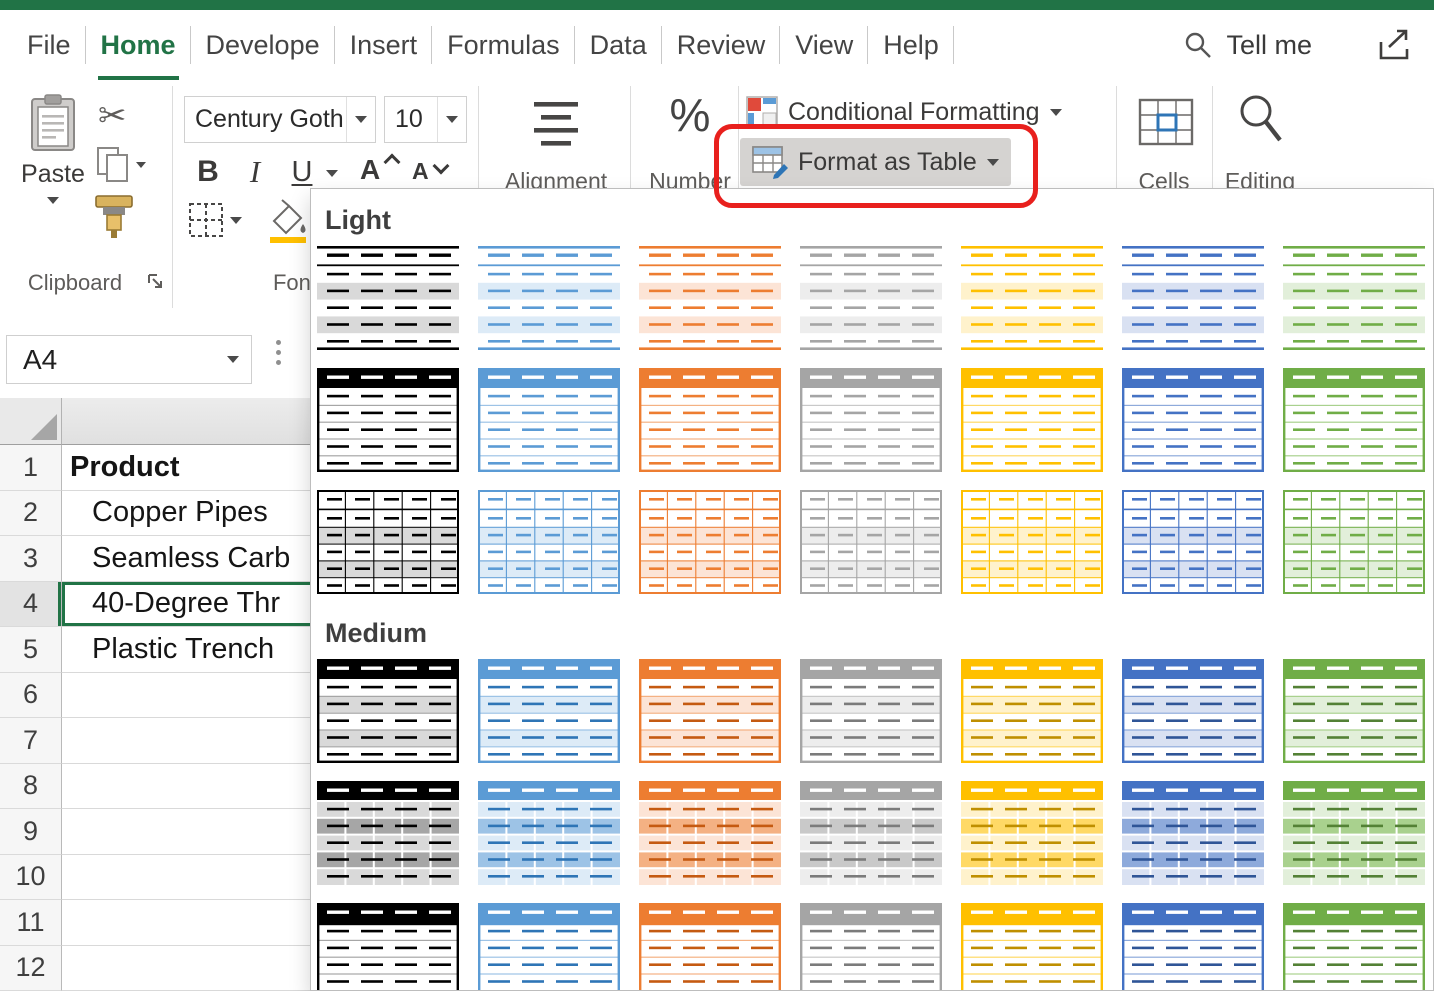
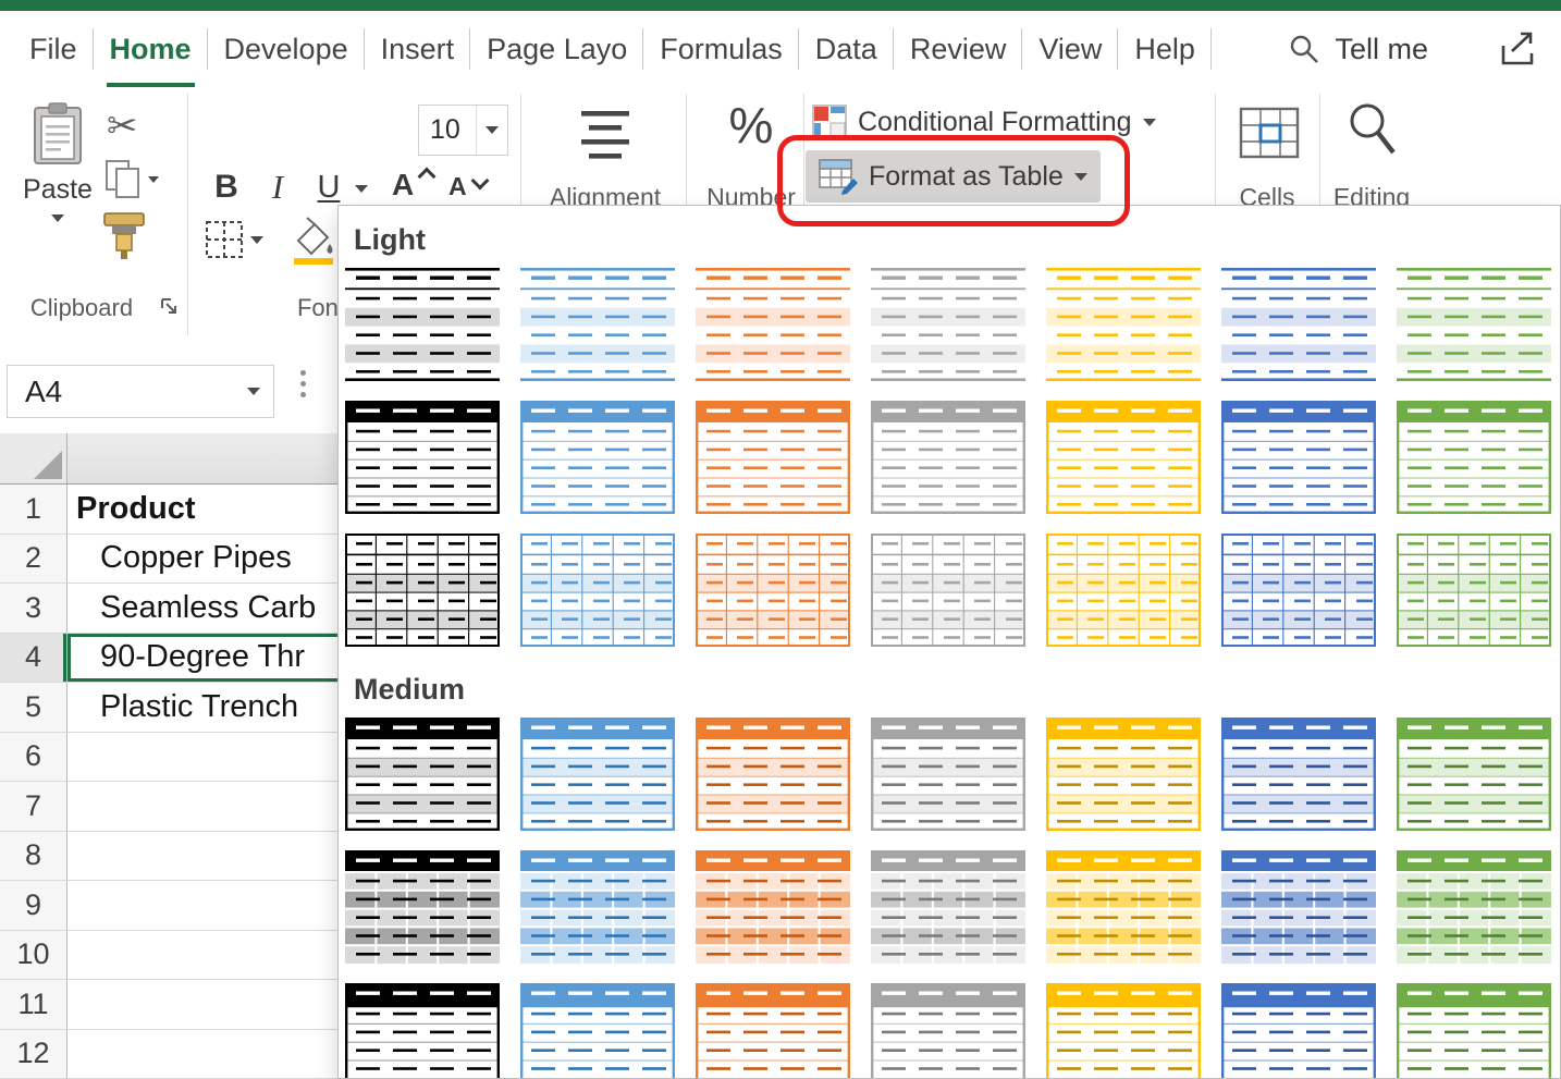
  File
  Home
  Develope
  Insert
+ Page Layo
  Formulas
  Data
  Review
  View
  Help
  Tell me
  Paste
  ✂
  Clipboard
- Century Goth
  10
  B
  I
  U
  A
  A
  Fon
  Alignment
  %
  Number
  Conditional Formatting
  Format as Table
  Cells
  Editing
  A4
  1
  Product
  2
  Copper Pipes
  3
  Seamless Carb
  4
- 40-Degree Thr
+ 90-Degree Thr
  5
  Plastic Trench
  6
  7
  8
  9
  10
  11
  12
  Light
  Medium
